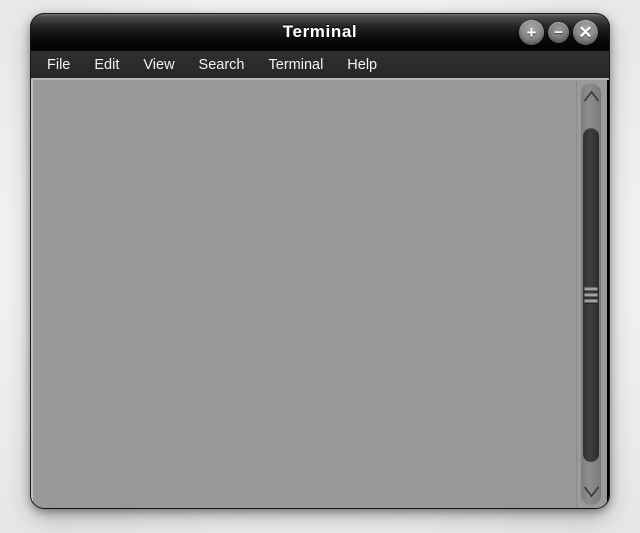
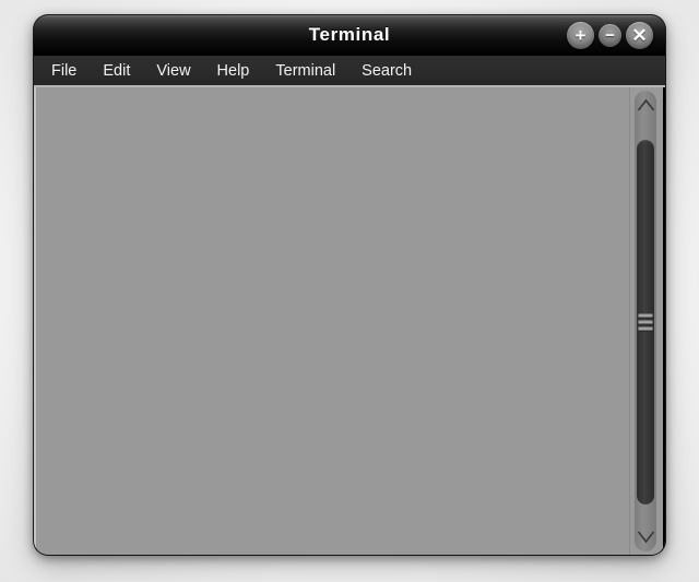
  Terminal
  +
  −
  ✕
  File
  Edit
  View
- Search
+ Help
  Terminal
- Help
+ Search
